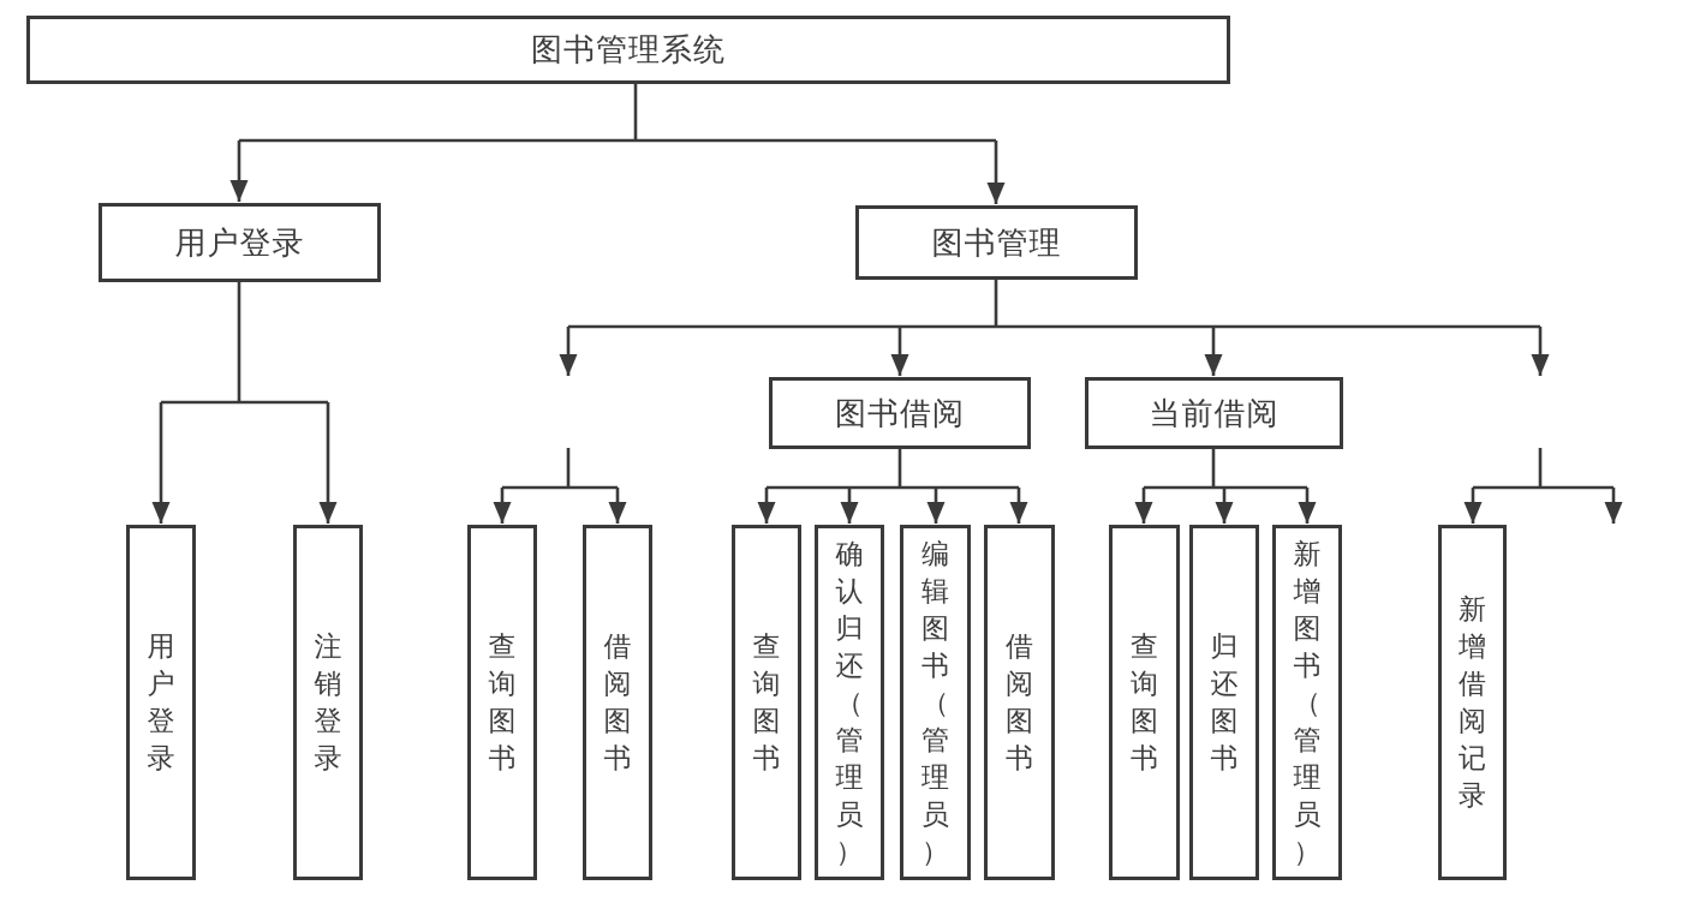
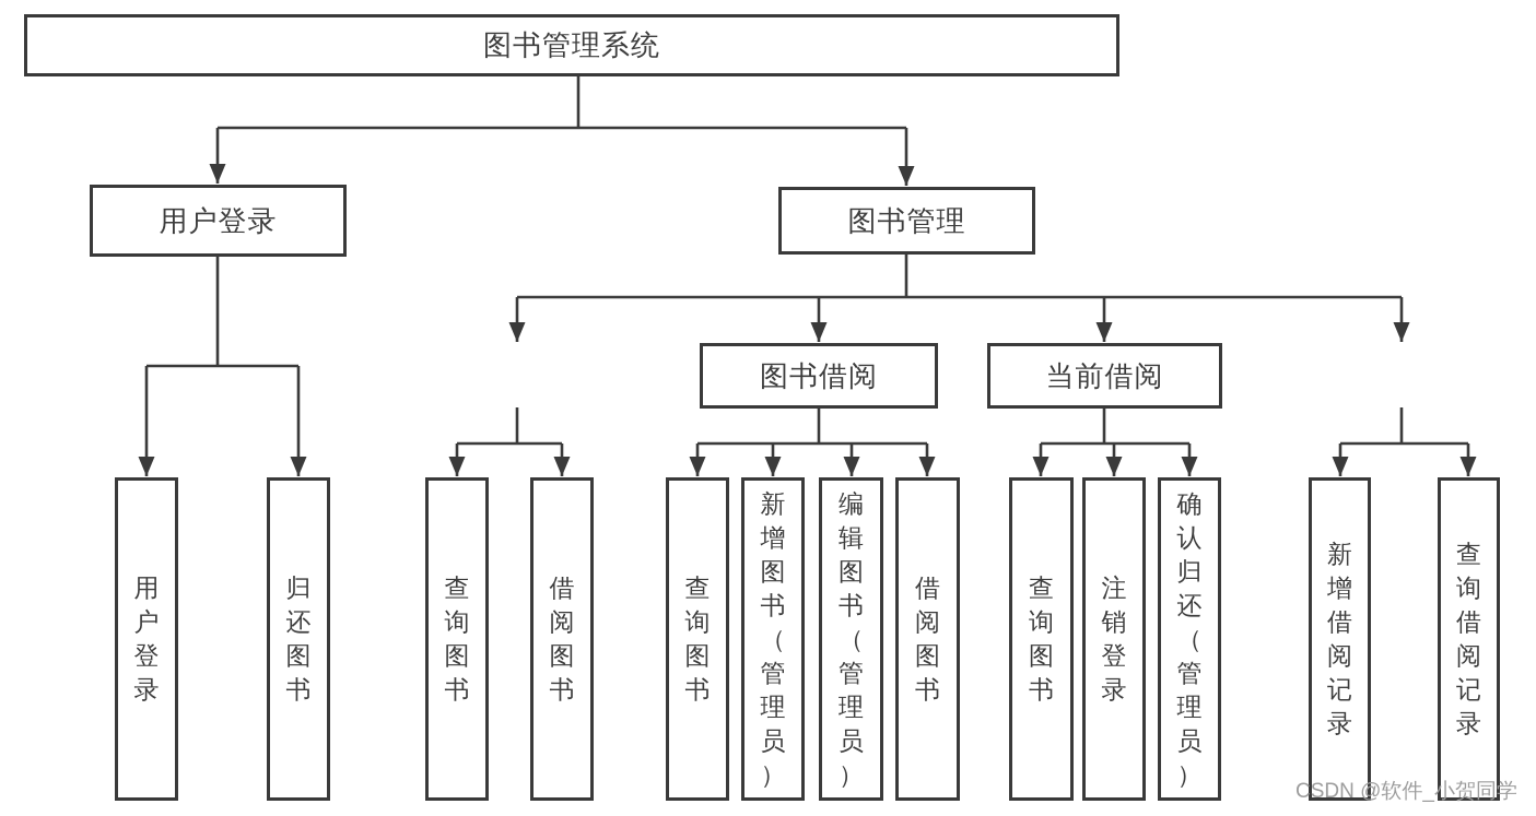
  图书管理系统
  用户登录
  图书管理
  图书借阅
  当前借阅
  用户登录
- 注销登录
+ 归还图书
  查询图书
  借阅图书
  查询图书
- 确认归还（管理员）
+ 新增图书（管理员）
  编辑图书（管理员）
  借阅图书
  查询图书
- 归还图书
+ 注销登录
- 新增图书（管理员）
+ 确认归还（管理员）
  新增借阅记录
+ 查询借阅记录
+ CSDN @软件_小贺同学
